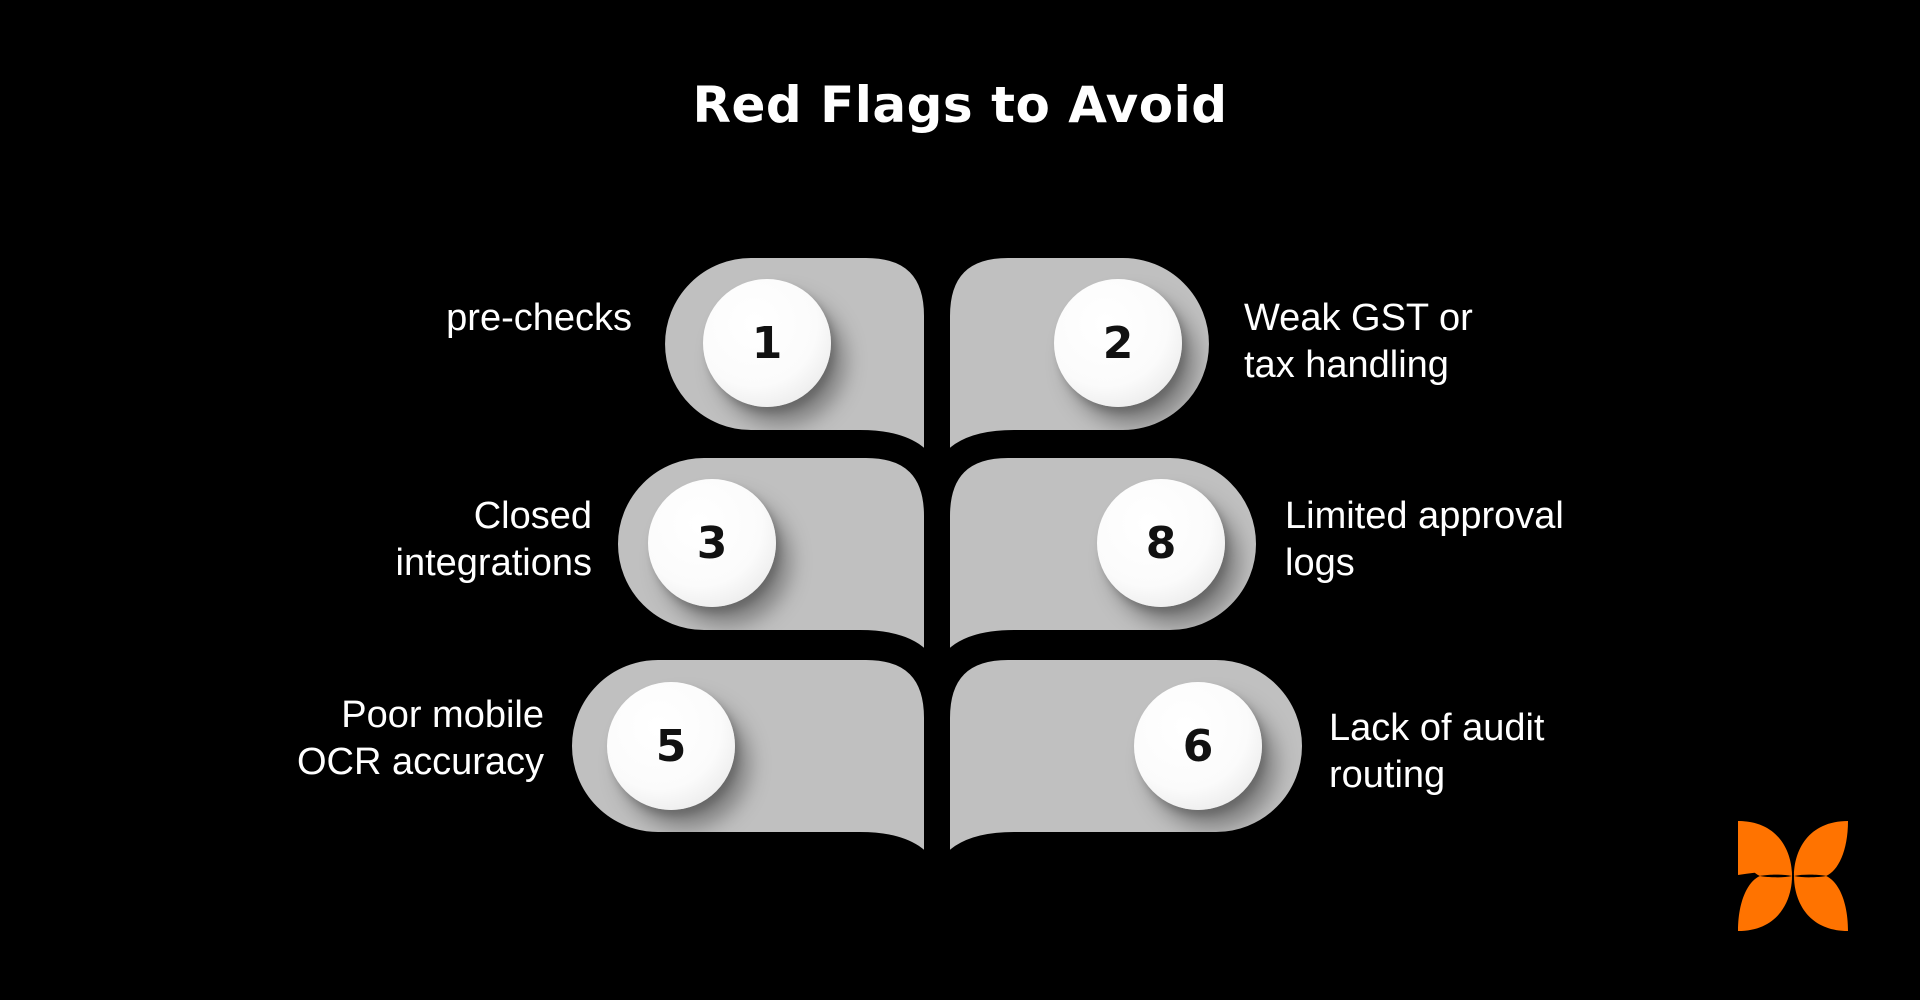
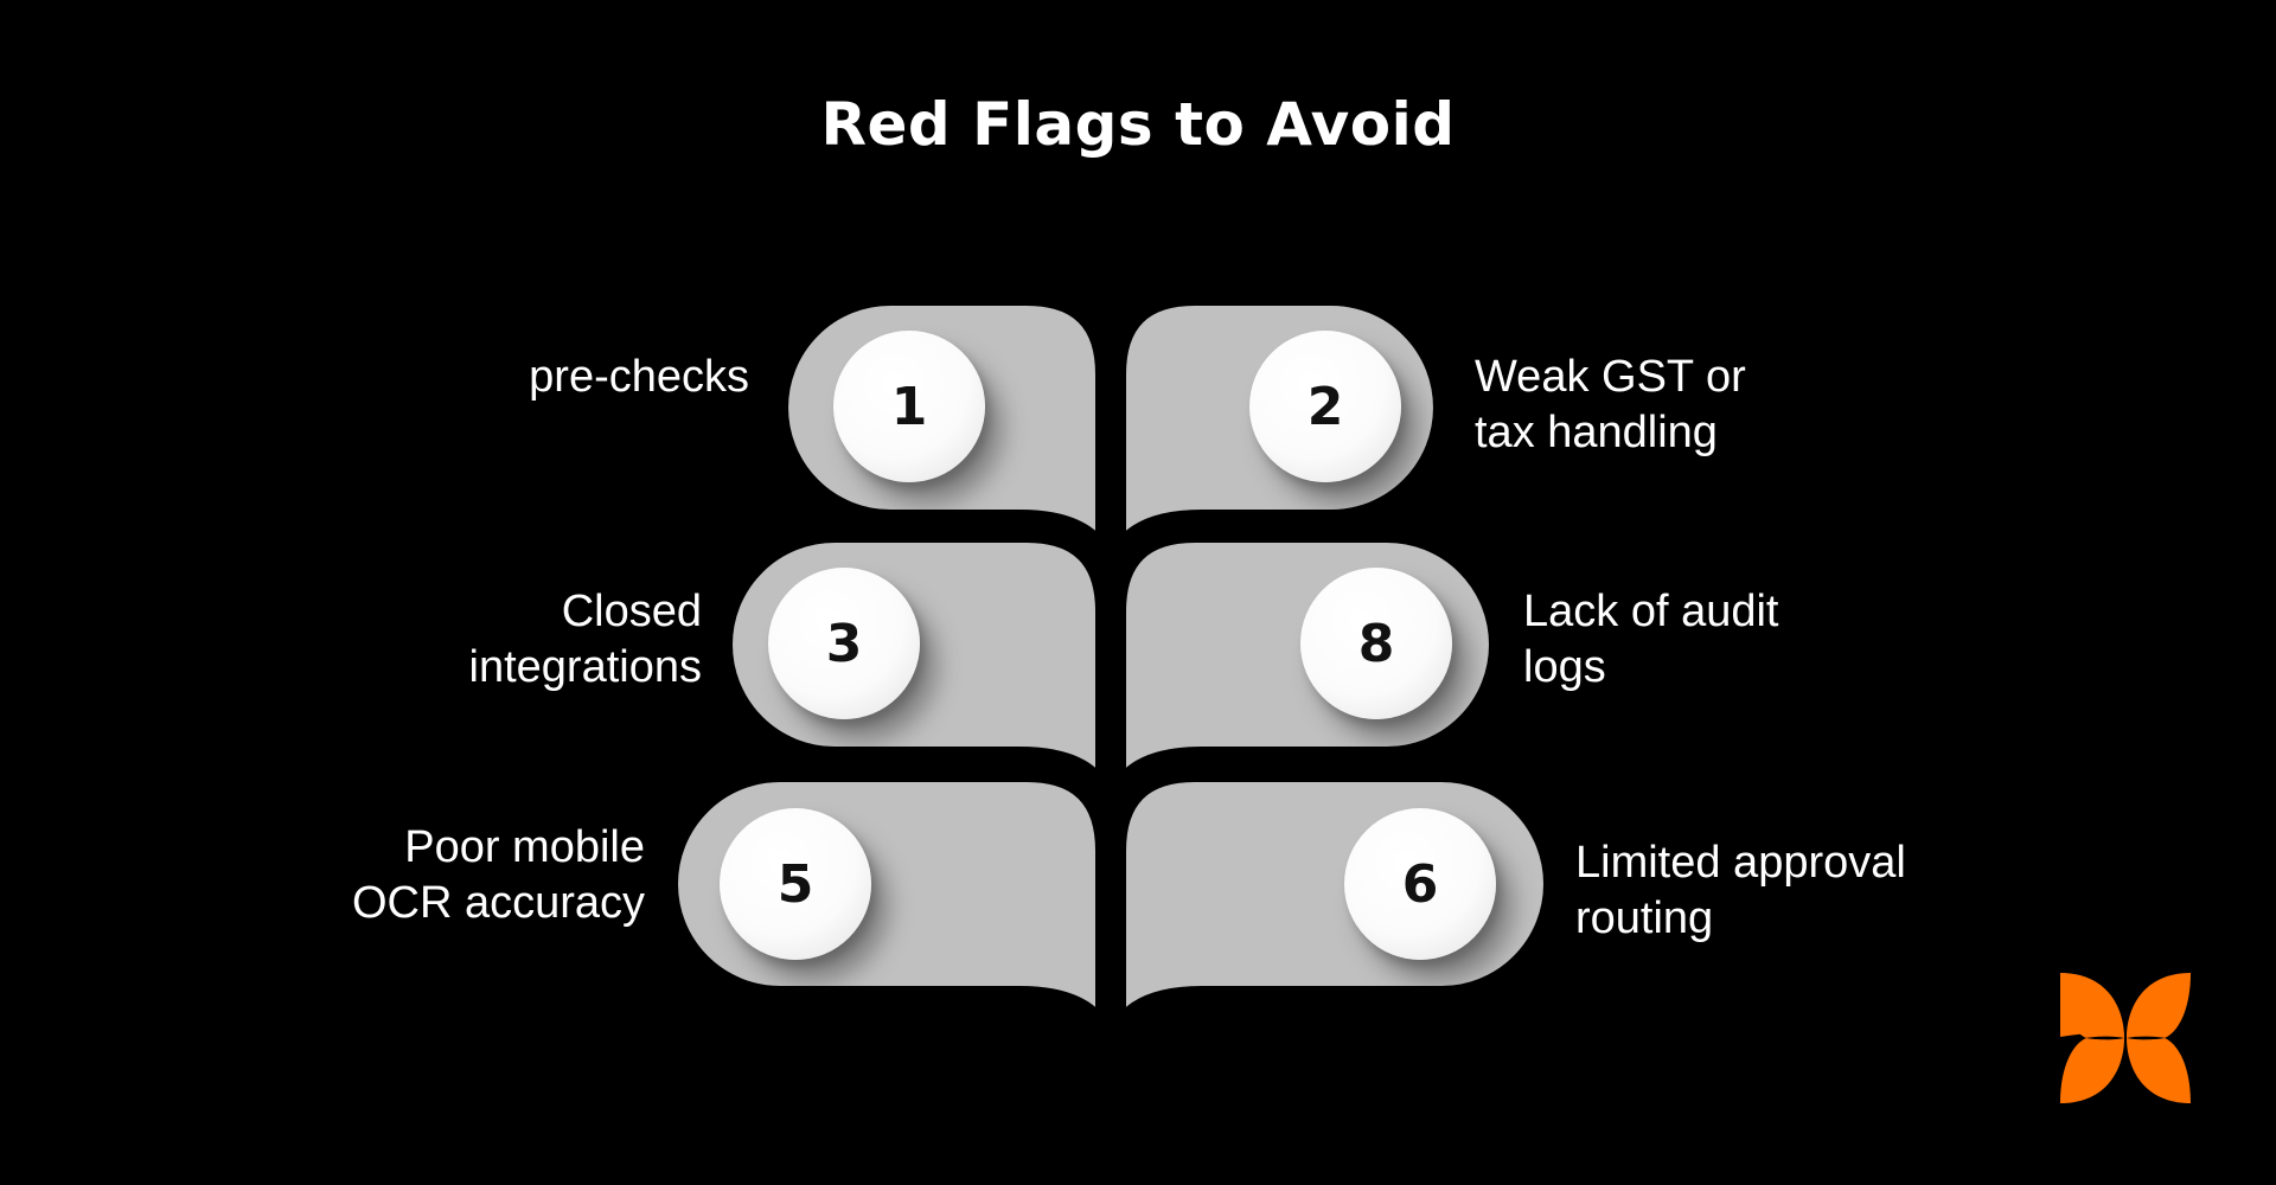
  Red Flags to Avoid
  1
  2
  3
  8
  5
  6
  pre-checks
  Weak GST or
  tax handling
  Closed
  integrations
- Limited approval
+ Lack of audit
  logs
  Poor mobile
  OCR accuracy
- Lack of audit
+ Limited approval
  routing
